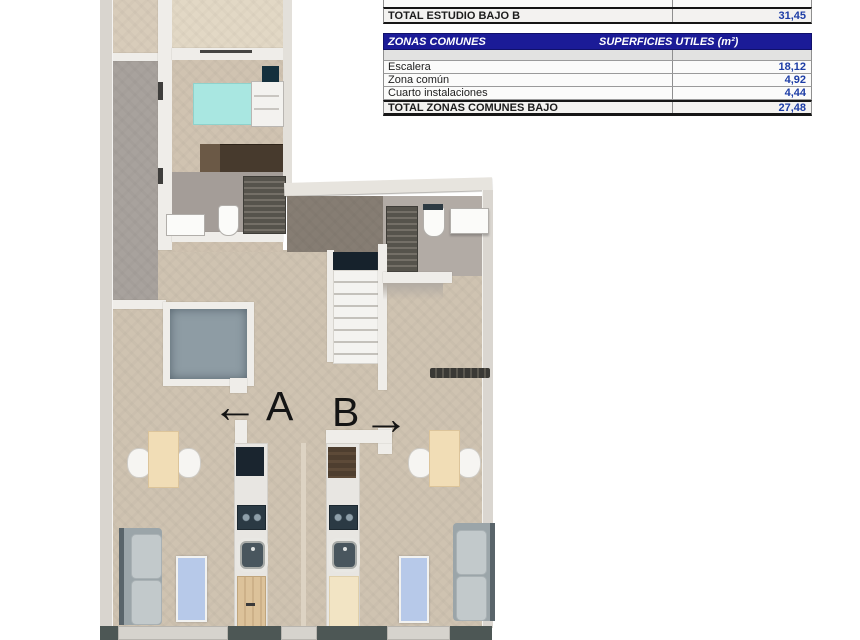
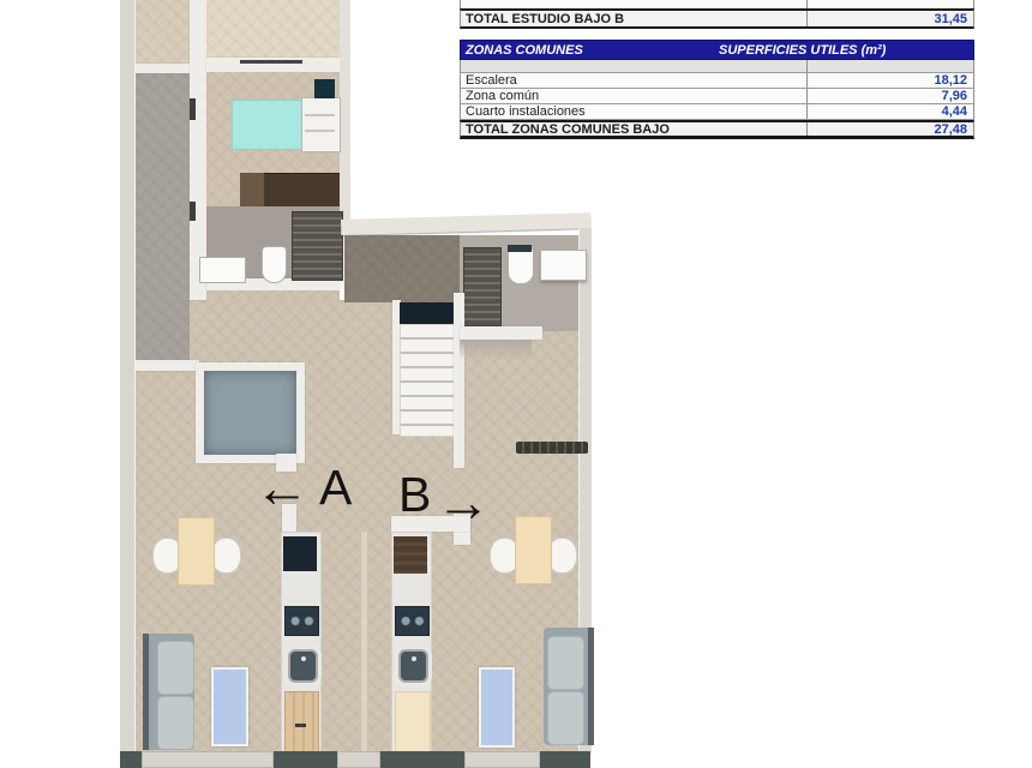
  ←
  A
  B
  →
  TOTAL ESTUDIO BAJO B
  31,45
  ZONAS COMUNES
  SUPERFICIES UTILES (m²)
  Escalera
  18,12
  Zona común
- 4,92
+ 7,96
  Cuarto instalaciones
  4,44
  TOTAL ZONAS COMUNES BAJO
  27,48
